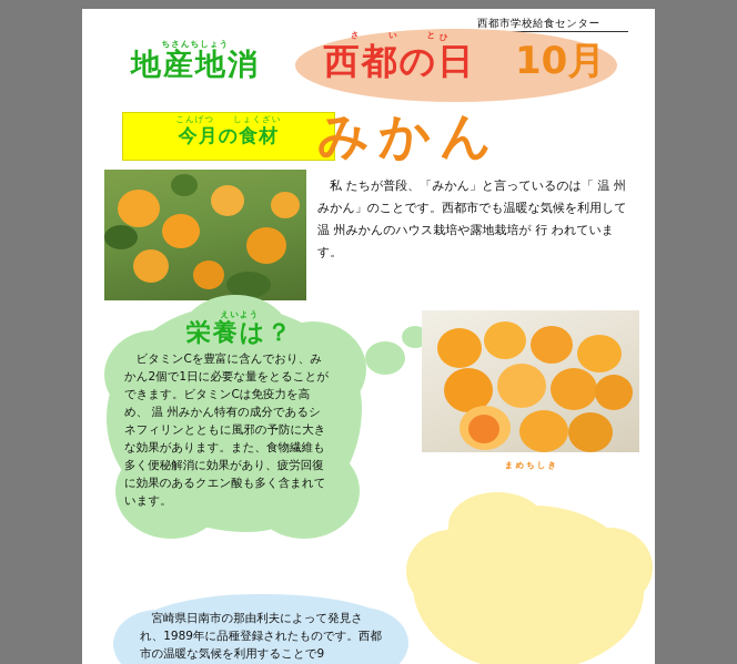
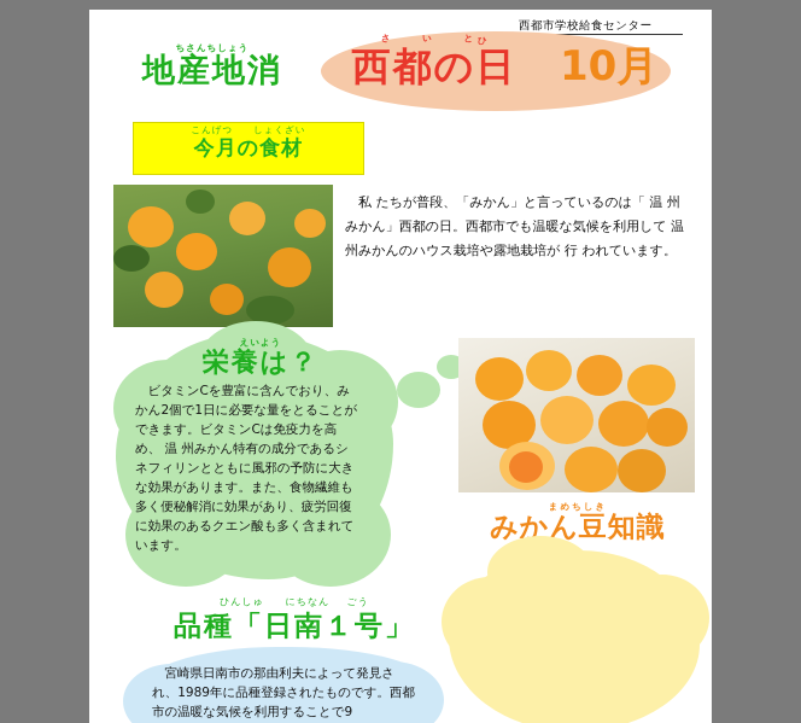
  西都市学校給食センター
  ちさんちしょう
  地産地消
  さ い と
  西都の日
  ひ
  10月
  こんげつ しょくざい
  今月の食材
- みかん
- 私 たちが普段、「みかん」と言っているのは「 温 州みかん」のことです。西都市でも温暖な気候を利用して 温 州みかんのハウス栽培や露地栽培が 行 われています。
+ 私 たちが普段、「みかん」と言っているのは「 温 州みかん」西都の日。西都市でも温暖な気候を利用して 温 州みかんのハウス栽培や露地栽培が 行 われています。
  えいよう
  栄養は？
  ビタミンCを豊富に含んでおり、みかん2個で1日に必要な量をとることができます。ビタミンCは免疫力を高め、 温 州みかん特有の成分であるシネフィリンとともに風邪の予防に大きな効果があります。また、食物繊維も多く便秘解消に効果があり、疲労回復に効果のあるクエン酸も多く含まれています。
  まめちしき
+ みかん豆知識
+ ひんしゅ にちなん ごう
+ 品種「日南１号」
  宮崎県日南市の那由利夫によって発見され、1989年に品種登録されたものです。西都市の温暖な気候を利用することで9
